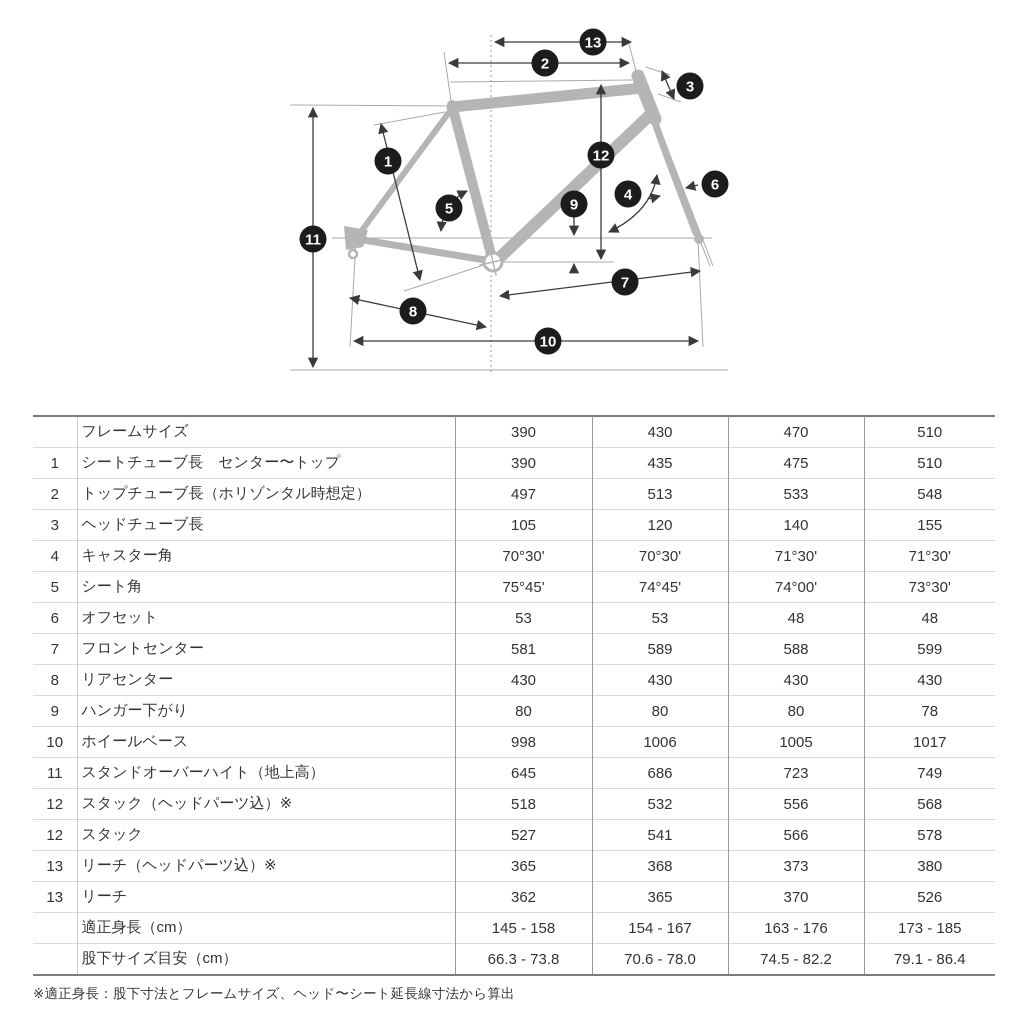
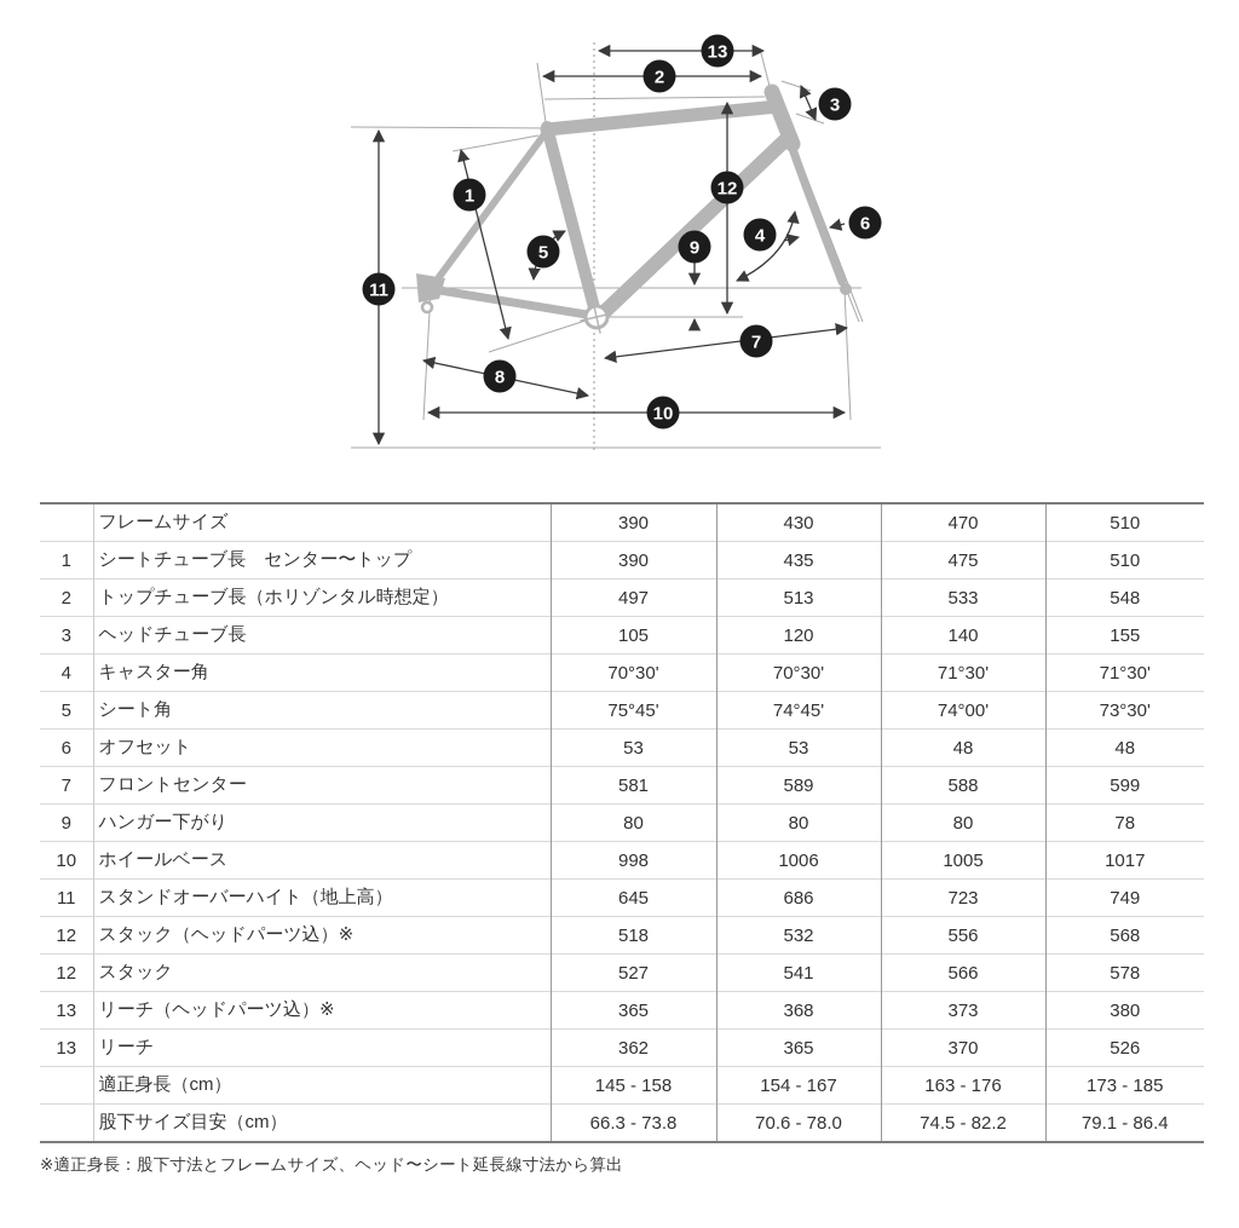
  1
  2
  3
  4
  5
  6
  7
  8
  9
  10
  11
  12
  13
  	フレームサイズ	390	430	470	510
  1	シートチューブ長 センター〜トップ	390	435	475	510
  2	トップチューブ長（ホリゾンタル時想定）	497	513	533	548
  3	ヘッドチューブ長	105	120	140	155
  4	キャスター角	70°30'	70°30'	71°30'	71°30'
  5	シート角	75°45'	74°45'	74°00'	73°30'
  6	オフセット	53	53	48	48
  7	フロントセンター	581	589	588	599
- 8	リアセンター	430	430	430	430
  9	ハンガー下がり	80	80	80	78
  10	ホイールベース	998	1006	1005	1017
  11	スタンドオーバーハイト（地上高）	645	686	723	749
  12	スタック（ヘッドパーツ込）※	518	532	556	568
  12	スタック	527	541	566	578
  13	リーチ（ヘッドパーツ込）※	365	368	373	380
  13	リーチ	362	365	370	526
  	適正身長（cm）	145 - 158	154 - 167	163 - 176	173 - 185
  	股下サイズ目安（cm）	66.3 - 73.8	70.6 - 78.0	74.5 - 82.2	79.1 - 86.4
  ※適正身長：股下寸法とフレームサイズ、ヘッド〜シート延長線寸法から算出
